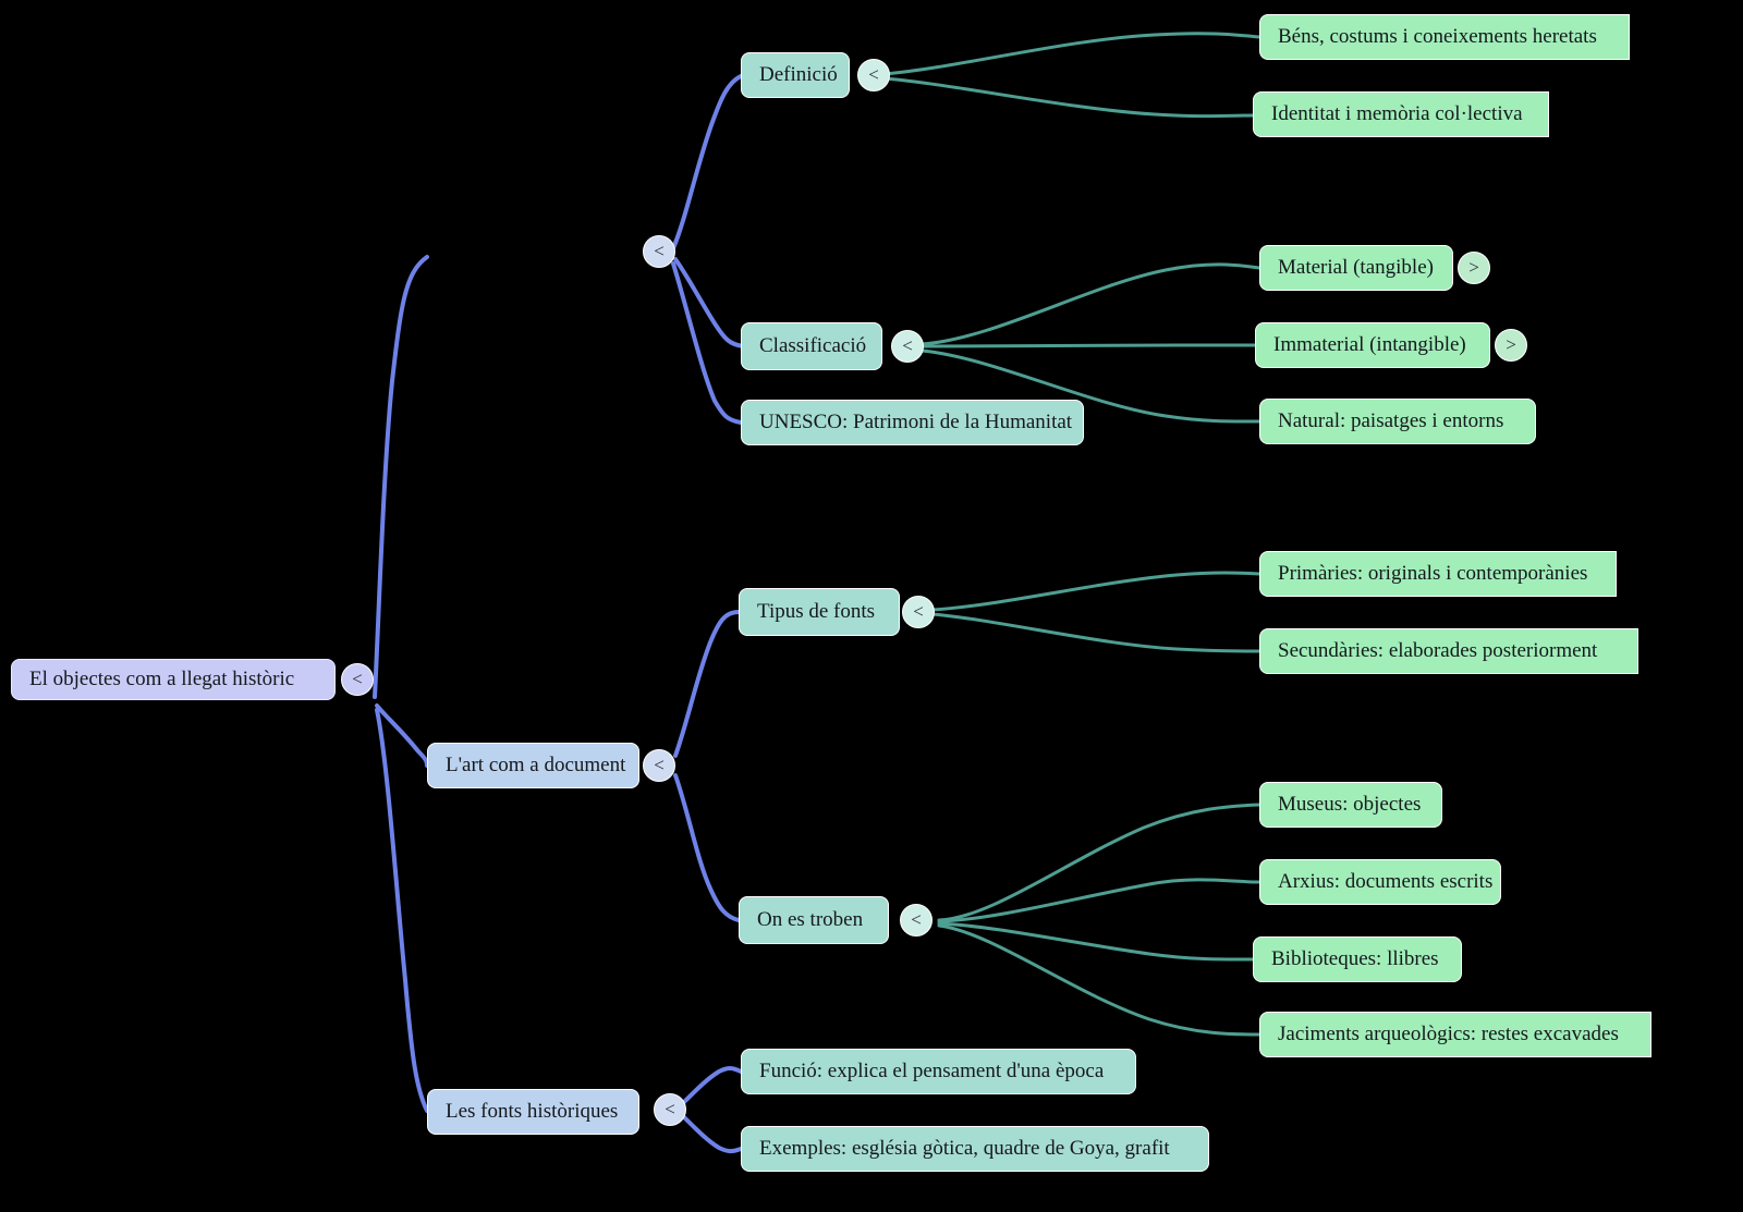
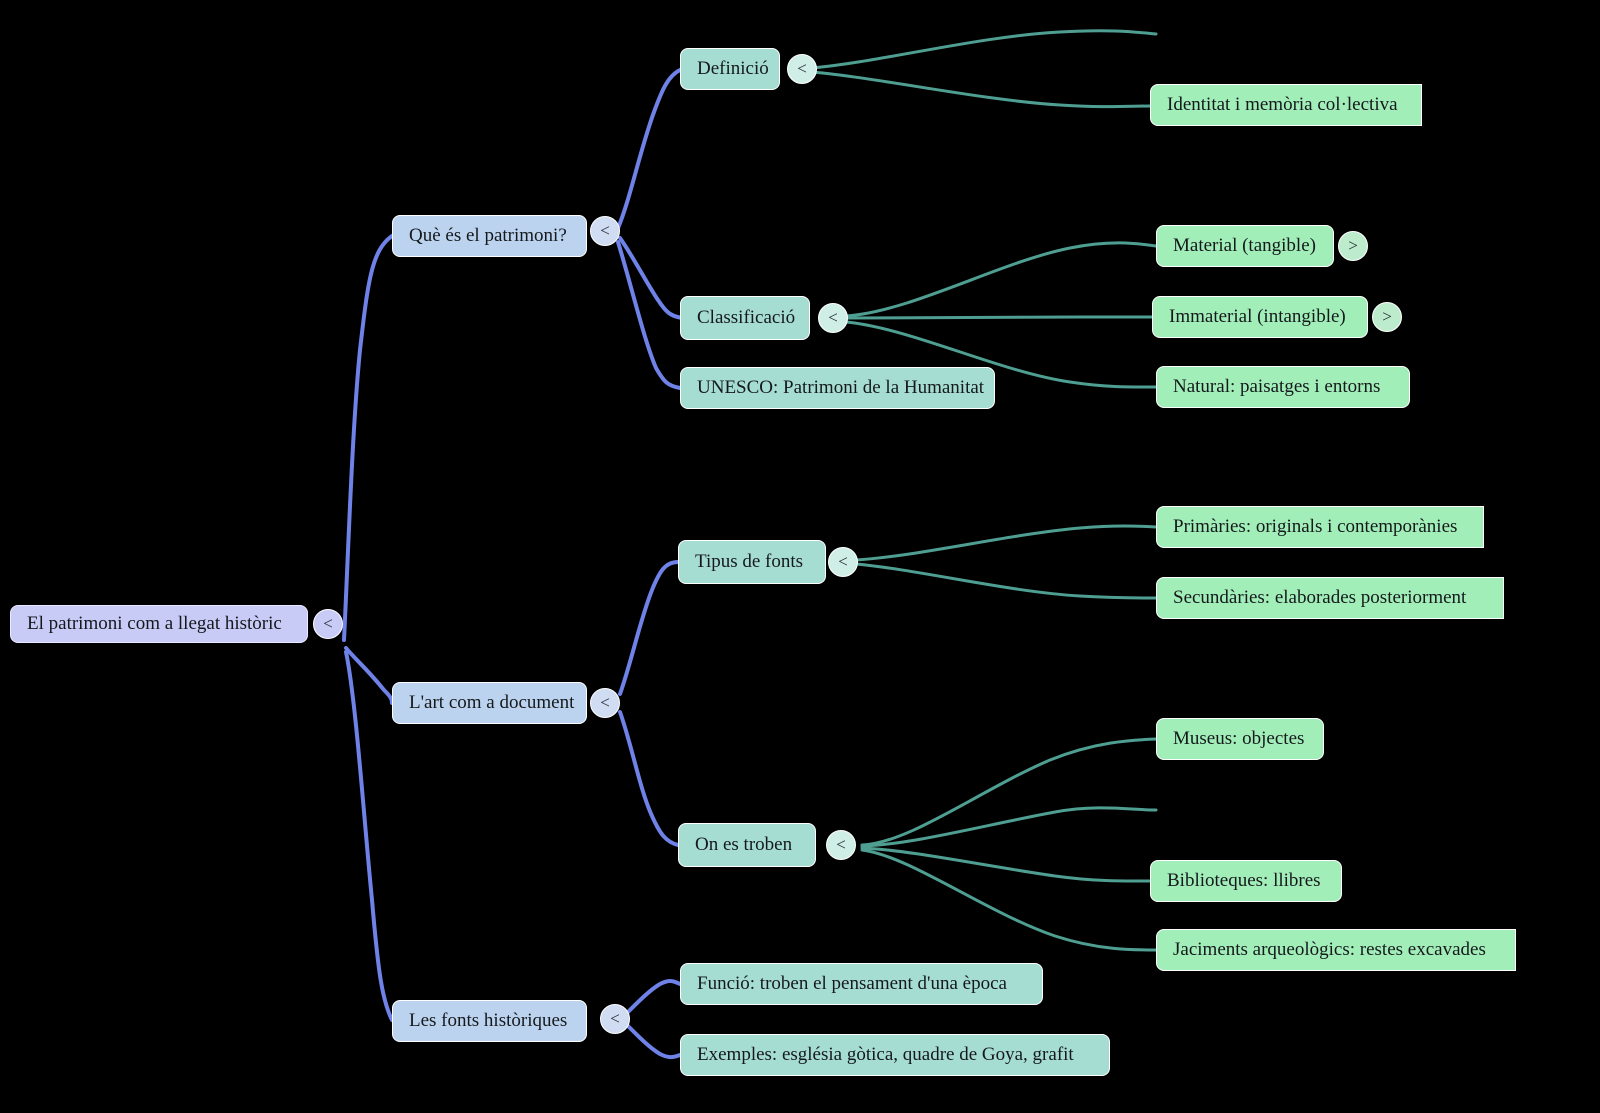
- El objectes com a llegat històric
+ El patrimoni com a llegat històric
  <
+ Què és el patrimoni?
  <
  L'art com a document
  <
  Les fonts històriques
  <
  Definició
  <
  Classificació
  <
  UNESCO: Patrimoni de la Humanitat
  Tipus de fonts
  <
  On es troben
  <
- Funció: explica el pensament d'una època
+ Funció: troben el pensament d'una època
  Exemples: església gòtica, quadre de Goya, grafit
- Béns, costums i coneixements heretats
  Identitat i memòria col·lectiva
  Material (tangible)
  >
  Immaterial (intangible)
  >
  Natural: paisatges i entorns
  Primàries: originals i contemporànies
  Secundàries: elaborades posteriorment
  Museus: objectes
- Arxius: documents escrits
  Biblioteques: llibres
  Jaciments arqueològics: restes excavades
